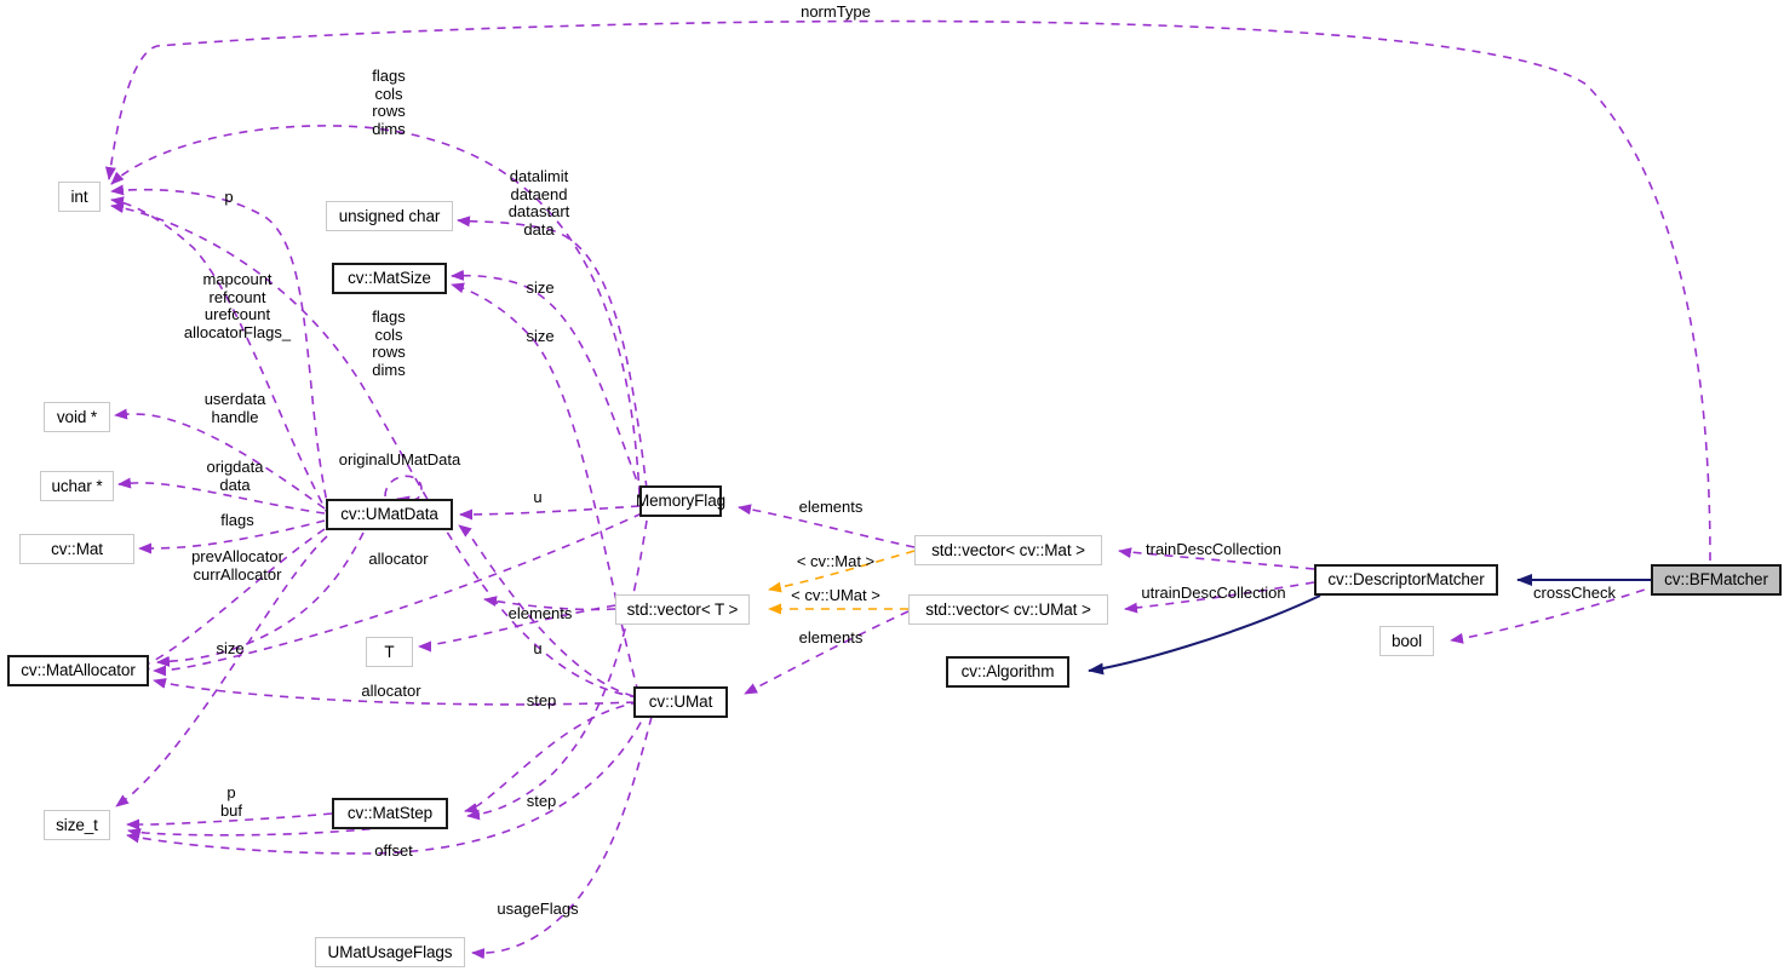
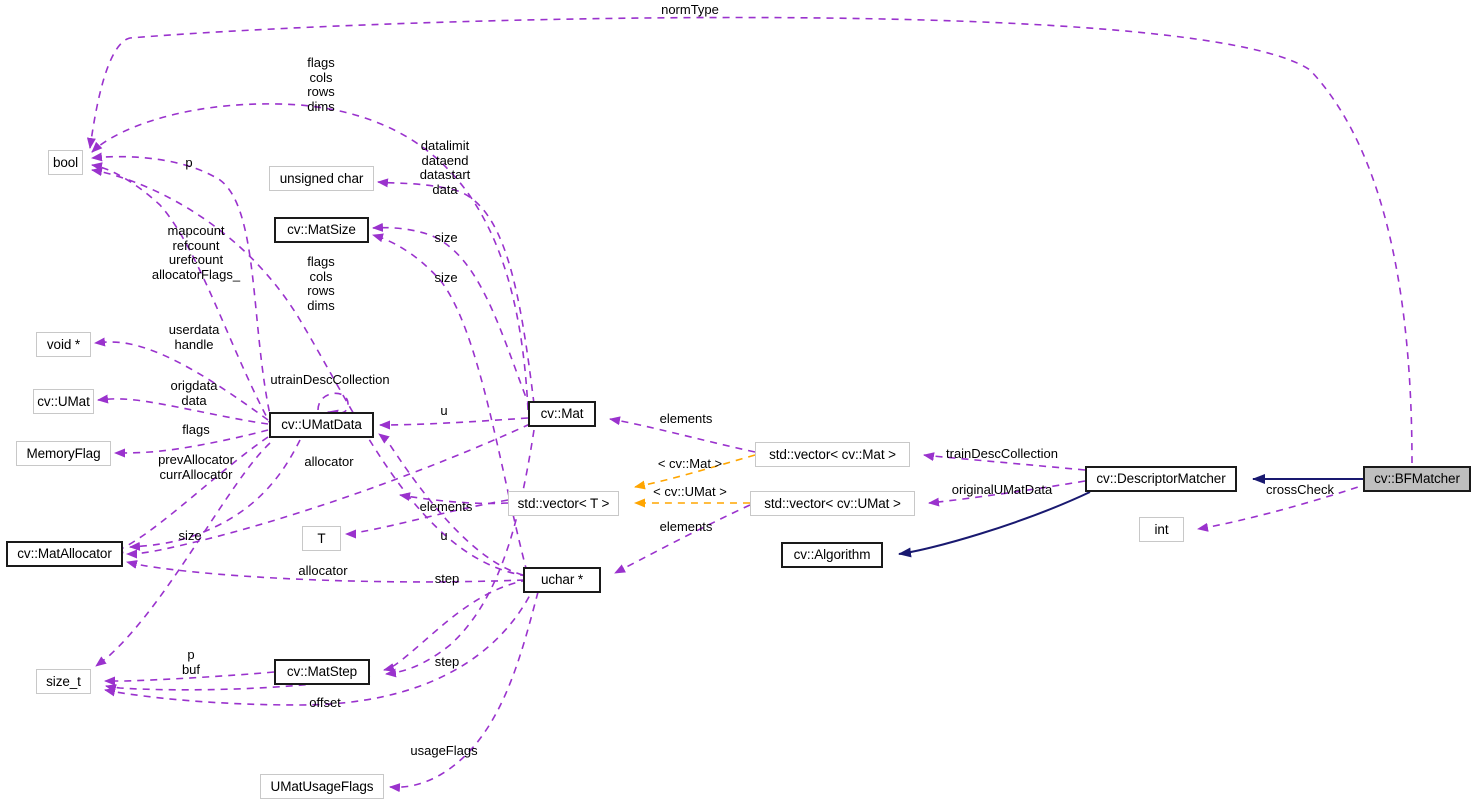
- int
+ bool
  unsigned char
  cv::MatSize
  void *
- uchar *
+ cv::UMat
- cv::Mat
+ MemoryFlag
  cv::UMatData
- MemoryFlag
+ cv::Mat
  std::vector< T >
  std::vector< cv::Mat >
  std::vector< cv::UMat >
  cv::Algorithm
  cv::DescriptorMatcher
- bool
+ int
  cv::BFMatcher
  cv::MatAllocator
  T
- cv::UMat
+ uchar *
  size_t
  cv::MatStep
  UMatUsageFlags
  normType
  flags
  cols
  rows
  dims
  datalimit
  dataend
  datastart
  data
  p
  mapcount
  refcount
  urefcount
  allocatorFlags_
  size
  flags
  cols
  rows
  dims
  size
  userdata
  handle
- originalUMatData
+ utrainDescCollection
  origdata
  data
  elements
  u
  flags
  trainDescCollection
  prevAllocator
  currAllocator
  allocator
  < cv::Mat >
  crossCheck
  < cv::UMat >
- utrainDescCollection
+ originalUMatData
  elements
  elements
  size
  u
  allocator
  step
  p
  buf
  step
  offset
  usageFlags
